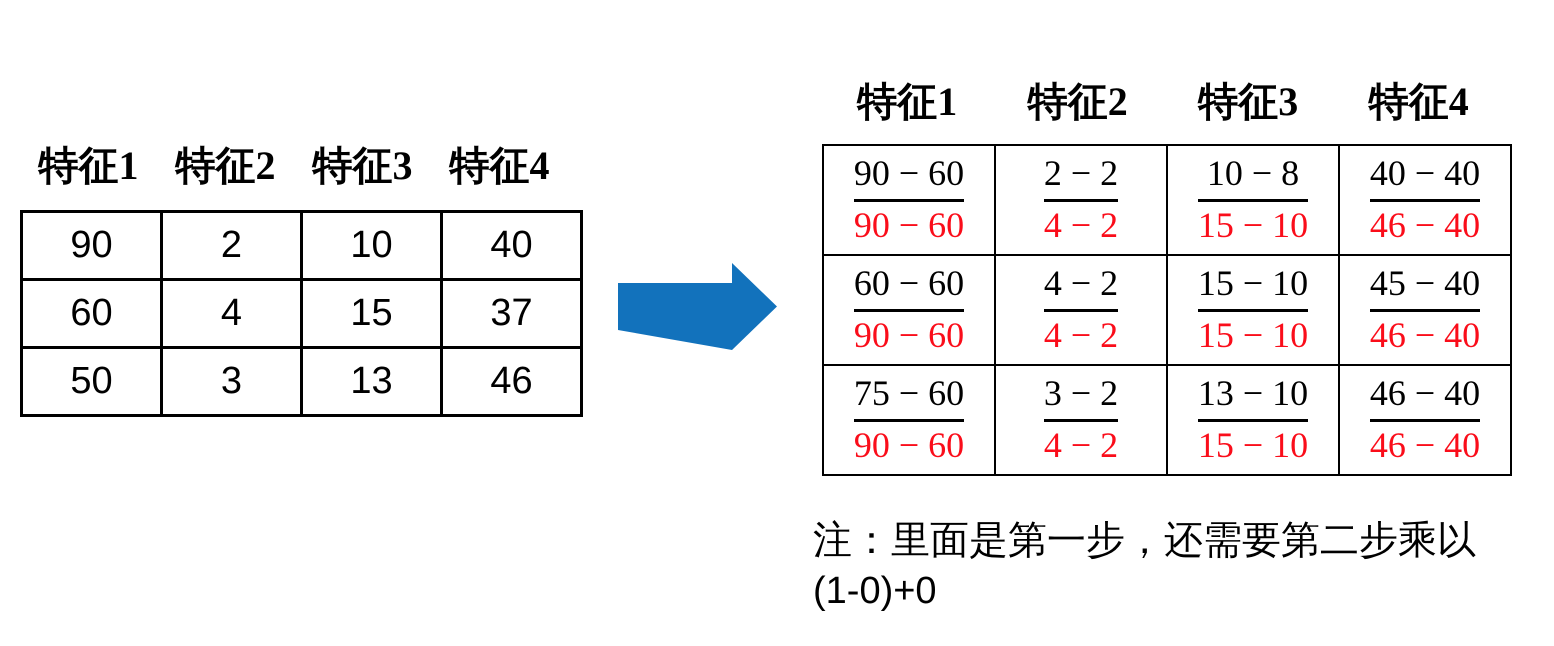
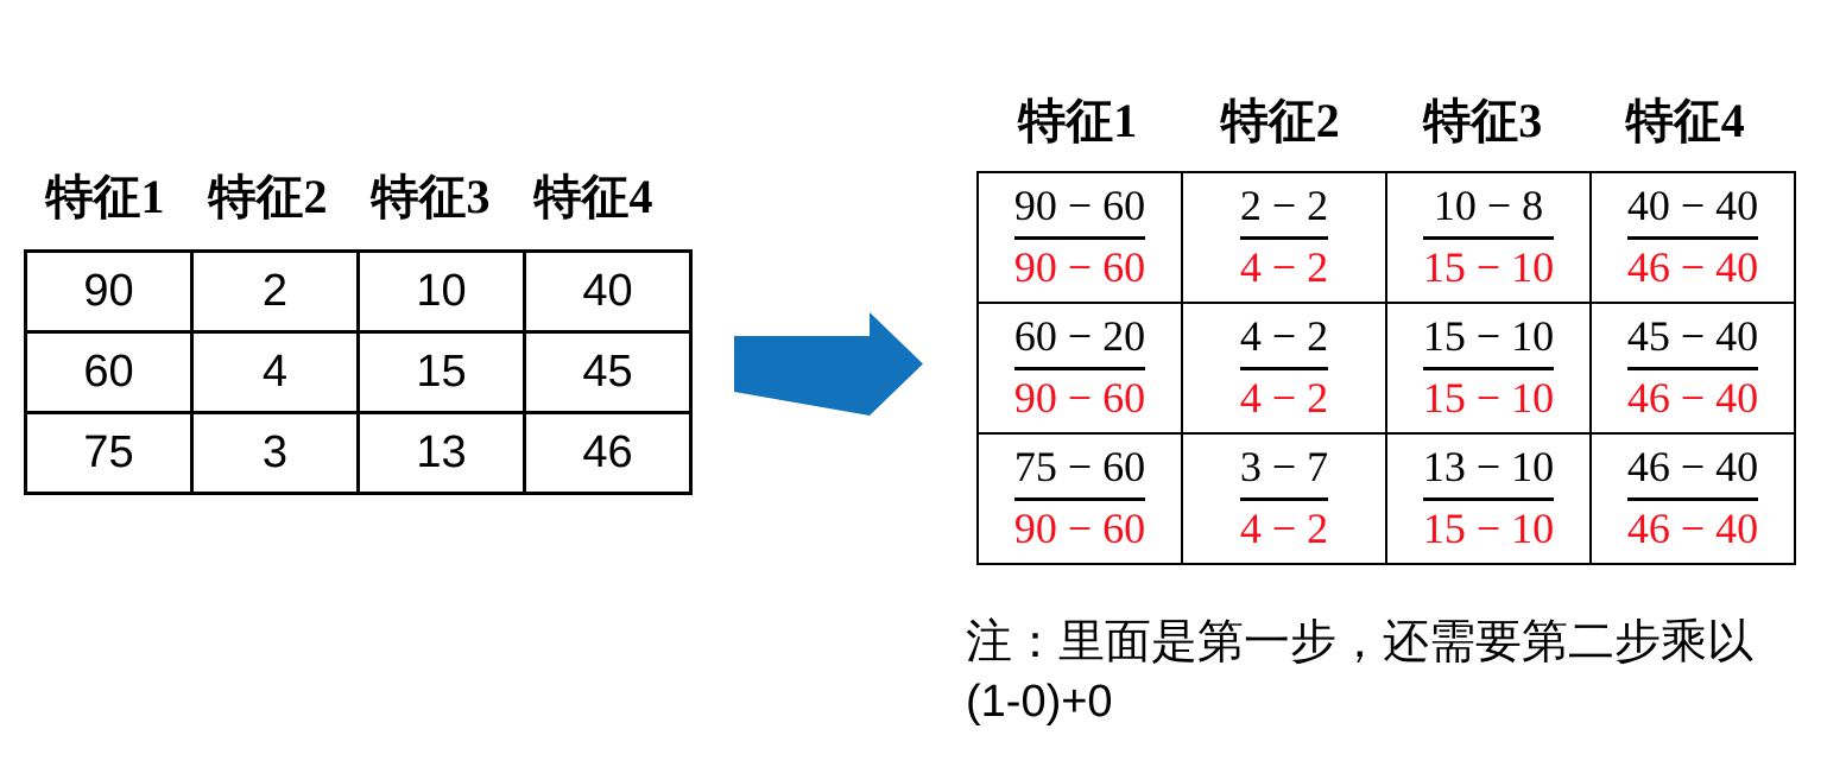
  特征1
  特征2
  特征3
  特征4
  90	2	10	40
- 60	4	15	37
+ 60	4	15	45
- 50	3	13	46
+ 75	3	13	46
  特征1
  特征2
  特征3
  特征4
  90 − 60 90 − 60	2 − 2 4 − 2	10 − 8 15 − 10	40 − 40 46 − 40
- 60 − 60 90 − 60	4 − 2 4 − 2	15 − 10 15 − 10	45 − 40 46 − 40
+ 60 − 20 90 − 60	4 − 2 4 − 2	15 − 10 15 − 10	45 − 40 46 − 40
- 75 − 60 90 − 60	3 − 2 4 − 2	13 − 10 15 − 10	46 − 40 46 − 40
+ 75 − 60 90 − 60	3 − 7 4 − 2	13 − 10 15 − 10	46 − 40 46 − 40
  注：里面是第一步，还需要第二步乘以
  (1-0)+0
